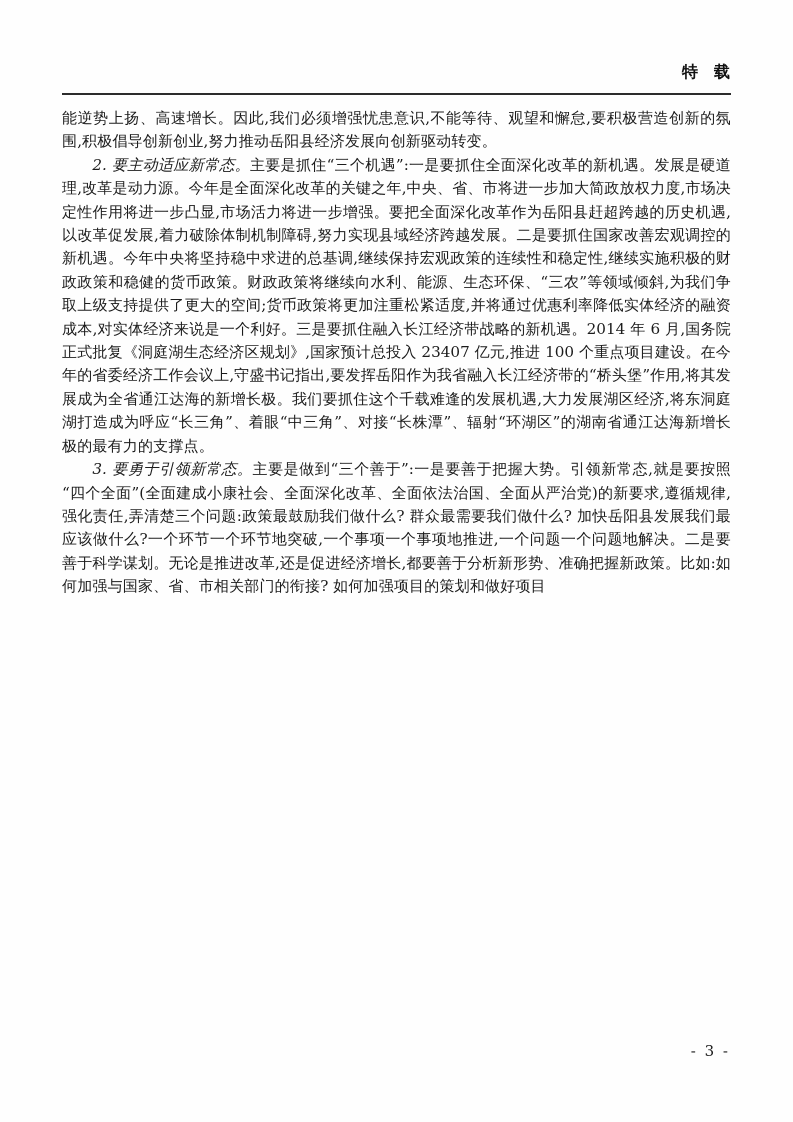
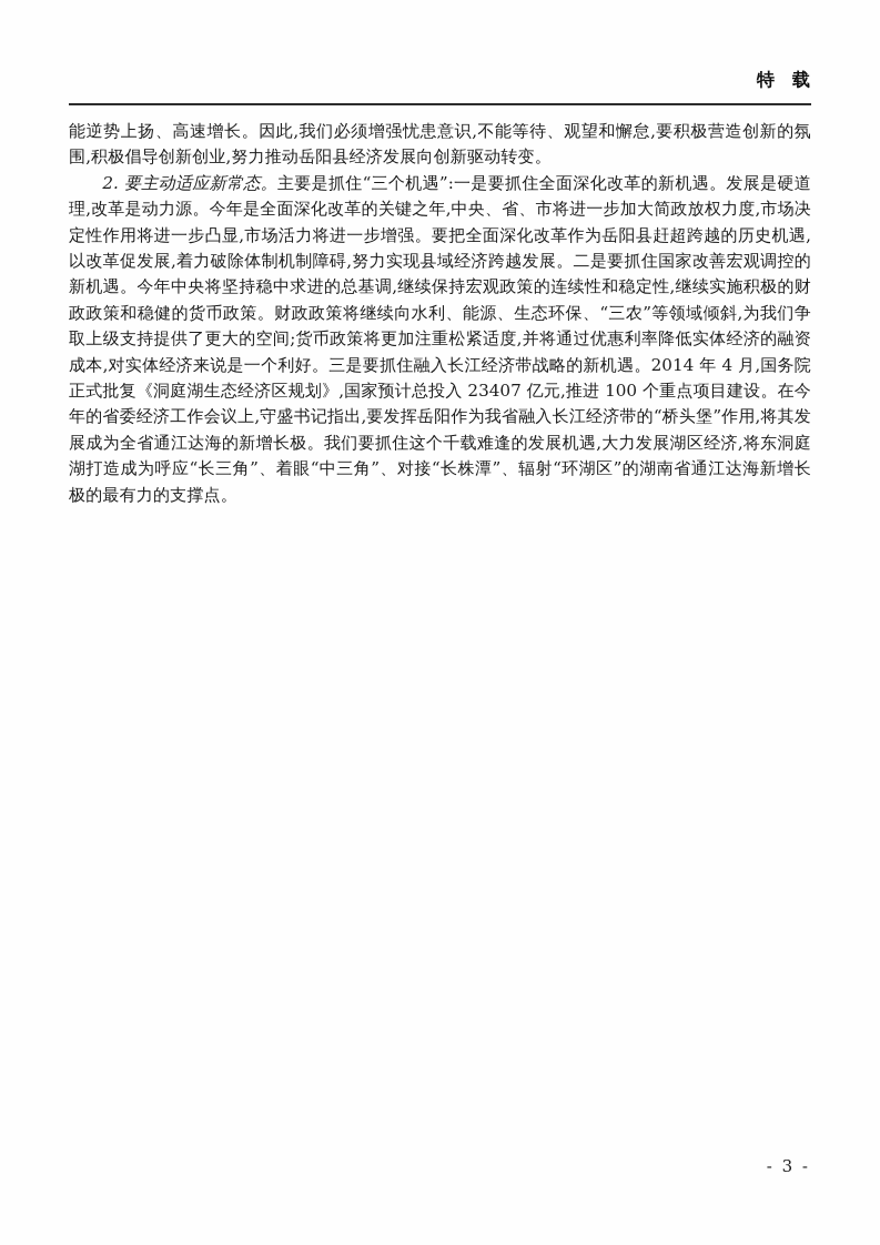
  特 载
  能逆势上扬、高速增长。因此,我们必须增强忧患意识,不能等待、观望和懈怠,要积极营造创新的氛围,积极倡导创新创业,努力推动岳阳县经济发展向创新驱动转变。
- 2. 要主动适应新常态。主要是抓住“三个机遇”:一是要抓住全面深化改革的新机遇。发展是硬道理,改革是动力源。今年是全面深化改革的关键之年,中央、省、市将进一步加大简政放权力度,市场决定性作用将进一步凸显,市场活力将进一步增强。要把全面深化改革作为岳阳县赶超跨越的历史机遇,以改革促发展,着力破除体制机制障碍,努力实现县域经济跨越发展。二是要抓住国家改善宏观调控的新机遇。今年中央将坚持稳中求进的总基调,继续保持宏观政策的连续性和稳定性,继续实施积极的财政政策和稳健的货币政策。财政政策将继续向水利、能源、生态环保、“三农”等领域倾斜,为我们争取上级支持提供了更大的空间;货币政策将更加注重松紧适度,并将通过优惠利率降低实体经济的融资成本,对实体经济来说是一个利好。三是要抓住融入长江经济带战略的新机遇。2014 年 6 月,国务院正式批复《洞庭湖生态经济区规划》,国家预计总投入 23407 亿元,推进 100 个重点项目建设。在今年的省委经济工作会议上,守盛书记指出,要发挥岳阳作为我省融入长江经济带的“桥头堡”作用,将其发展成为全省通江达海的新增长极。我们要抓住这个千载难逢的发展机遇,大力发展湖区经济,将东洞庭湖打造成为呼应“长三角”、着眼“中三角”、对接“长株潭”、辐射“环湖区”的湖南省通江达海新增长极的最有力的支撑点。
+ 2. 要主动适应新常态。主要是抓住“三个机遇”:一是要抓住全面深化改革的新机遇。发展是硬道理,改革是动力源。今年是全面深化改革的关键之年,中央、省、市将进一步加大简政放权力度,市场决定性作用将进一步凸显,市场活力将进一步增强。要把全面深化改革作为岳阳县赶超跨越的历史机遇,以改革促发展,着力破除体制机制障碍,努力实现县域经济跨越发展。二是要抓住国家改善宏观调控的新机遇。今年中央将坚持稳中求进的总基调,继续保持宏观政策的连续性和稳定性,继续实施积极的财政政策和稳健的货币政策。财政政策将继续向水利、能源、生态环保、“三农”等领域倾斜,为我们争取上级支持提供了更大的空间;货币政策将更加注重松紧适度,并将通过优惠利率降低实体经济的融资成本,对实体经济来说是一个利好。三是要抓住融入长江经济带战略的新机遇。2014 年 4 月,国务院正式批复《洞庭湖生态经济区规划》,国家预计总投入 23407 亿元,推进 100 个重点项目建设。在今年的省委经济工作会议上,守盛书记指出,要发挥岳阳作为我省融入长江经济带的“桥头堡”作用,将其发展成为全省通江达海的新增长极。我们要抓住这个千载难逢的发展机遇,大力发展湖区经济,将东洞庭湖打造成为呼应“长三角”、着眼“中三角”、对接“长株潭”、辐射“环湖区”的湖南省通江达海新增长极的最有力的支撑点。
- 3. 要勇于引领新常态。主要是做到“三个善于”:一是要善于把握大势。引领新常态,就是要按照“四个全面”(全面建成小康社会、全面深化改革、全面依法治国、全面从严治党)的新要求,遵循规律,强化责任,弄清楚三个问题:政策最鼓励我们做什么? 群众最需要我们做什么? 加快岳阳县发展我们最应该做什么?一个环节一个环节地突破,一个事项一个事项地推进,一个问题一个问题地解决。二是要善于科学谋划。无论是推进改革,还是促进经济增长,都要善于分析新形势、准确把握新政策。比如:如何加强与国家、省、市相关部门的衔接? 如何加强项目的策划和做好项目
  - 3 -
